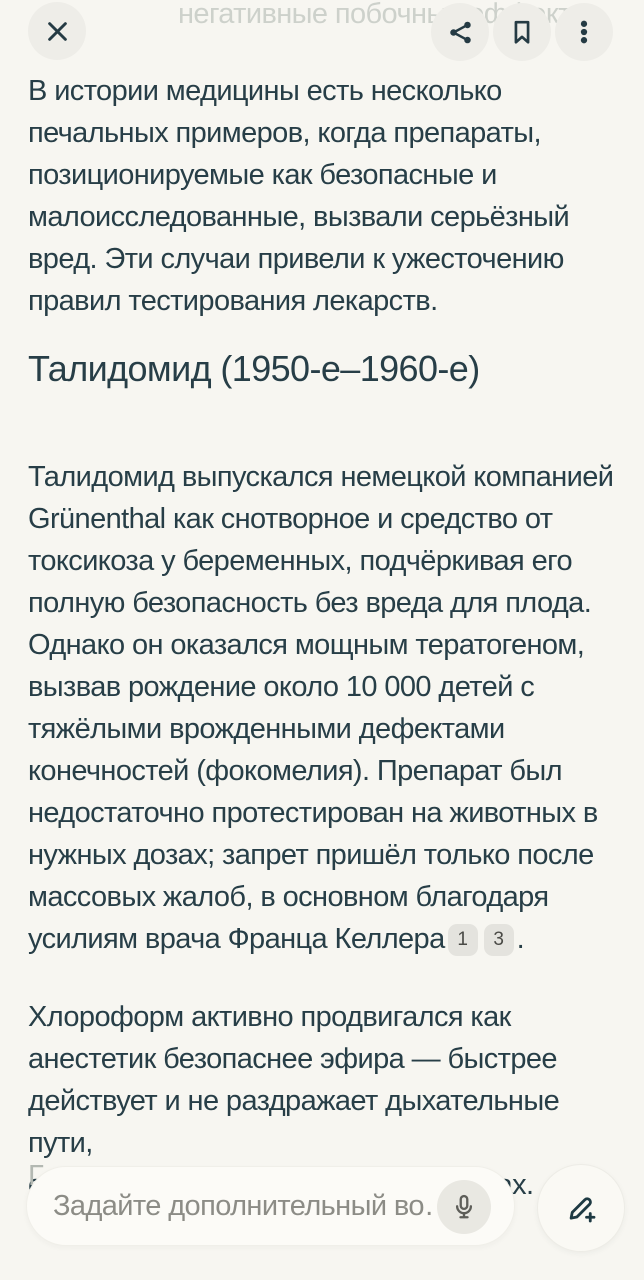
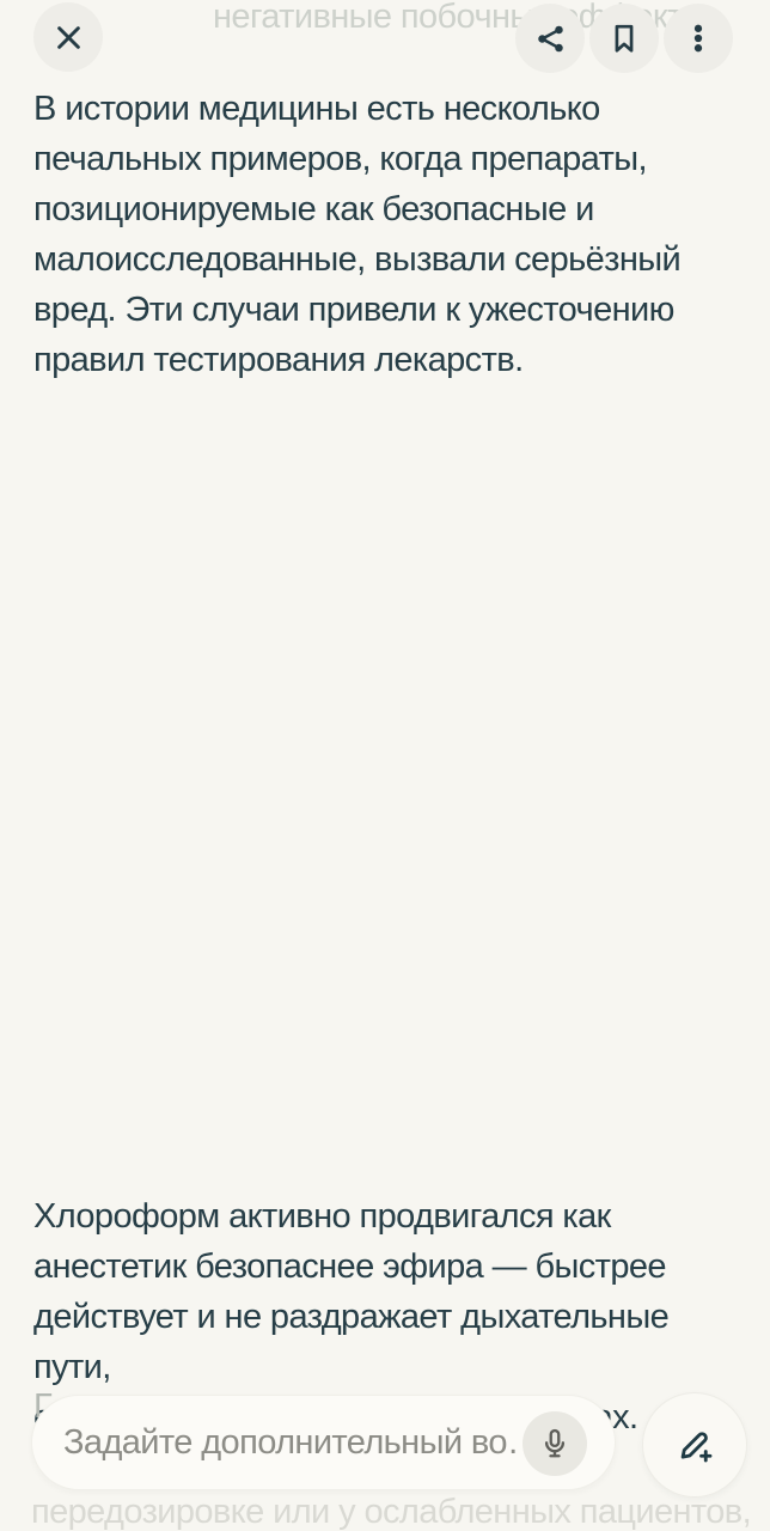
  негативные побочнфк
  В истории медицины есть несколько
  печальных примеров, когда препараты,
  позиционируемые как безопасные и
  малоисследованные, вызвали серьёзный
  вред. Эти случаи привели к ужесточению
  правил тестирования лекарств.
- Талидомид (1950-е–1960-е)
- Талидомид выпускался немецкой компанией
- Grünenthal как снотворное и средство от
- токсикоза у беременных, подчёркивая его
- полную безопасность без вреда для плода.
- Однако он оказался мощным тератогеном,
- вызвав рождение около 10 000 детей с
- тяжёлыми врожденными дефектами
- конечностей (фокомелия). Препарат был
- недостаточно протестирован на животных в
- нужных дозах; запрет пришёл только после
- массовых жалоб, в основном благодаря
- усилиям врача Франца Келлера 1 3 .
  Хлороформ активно продвигался как
  анестетик безопаснее эфира — быстрее
  действует и не раздражает дыхательные пути,
  Г
+ передозировке или у ослабленных пациентов,
  Задайте дополнительный во
